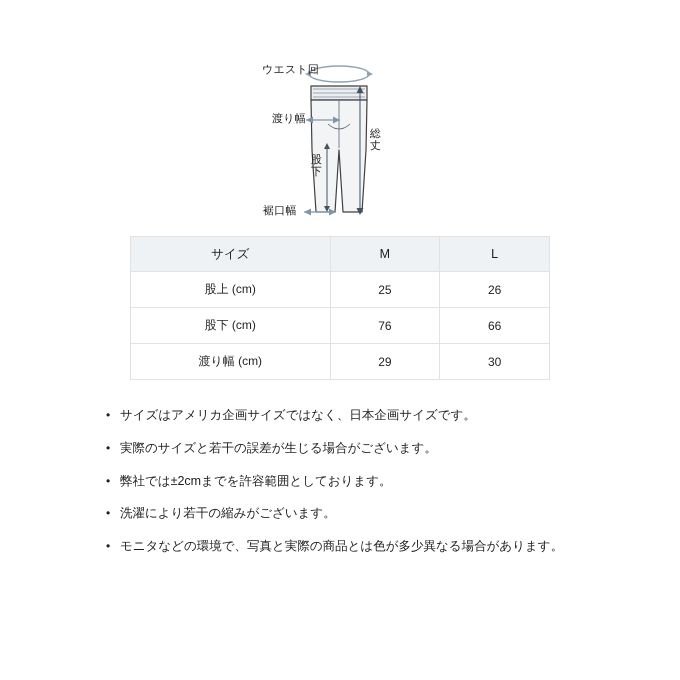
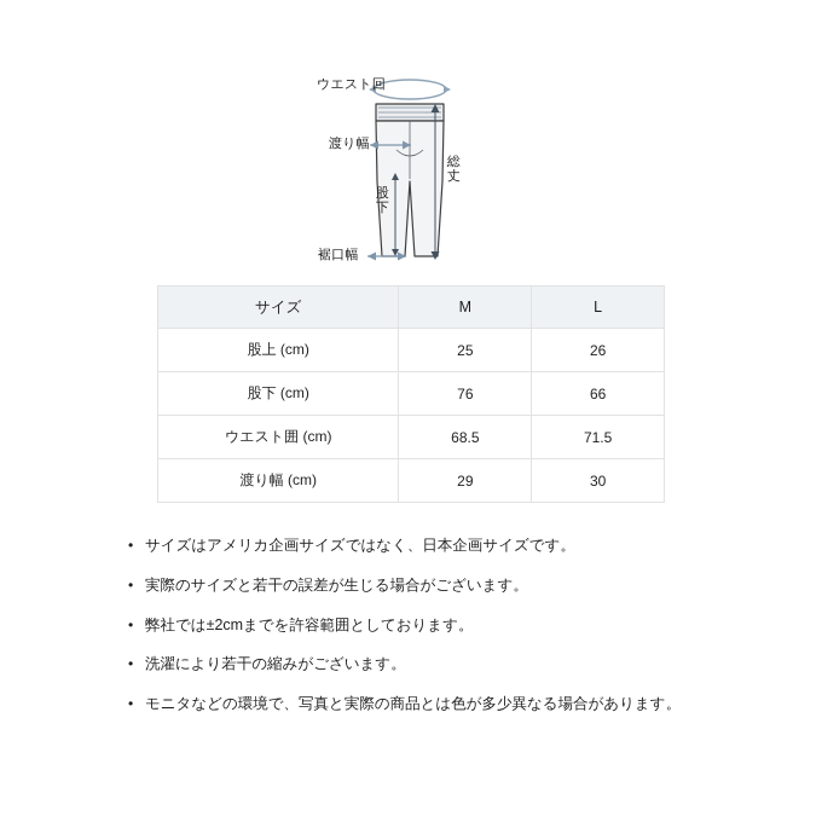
  ウエスト回
  渡り幅
  総丈
  股下
  裾口幅
  サイズ	M	L
  股上 (cm)	25	26
  股下 (cm)	76	66
+ ウエスト囲 (cm)	68.5	71.5
  渡り幅 (cm)	29	30
  •
  サイズはアメリカ企画サイズではなく、日本企画サイズです。
  •
  実際のサイズと若干の誤差が生じる場合がございます。
  •
  弊社では±2cmまでを許容範囲としております。
  •
  洗濯により若干の縮みがございます。
  •
  モニタなどの環境で、写真と実際の商品とは色が多少異なる場合があります。
